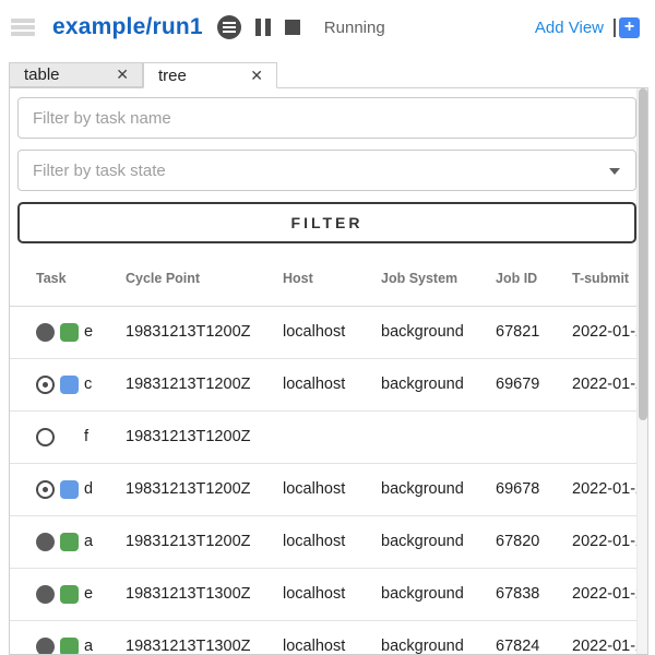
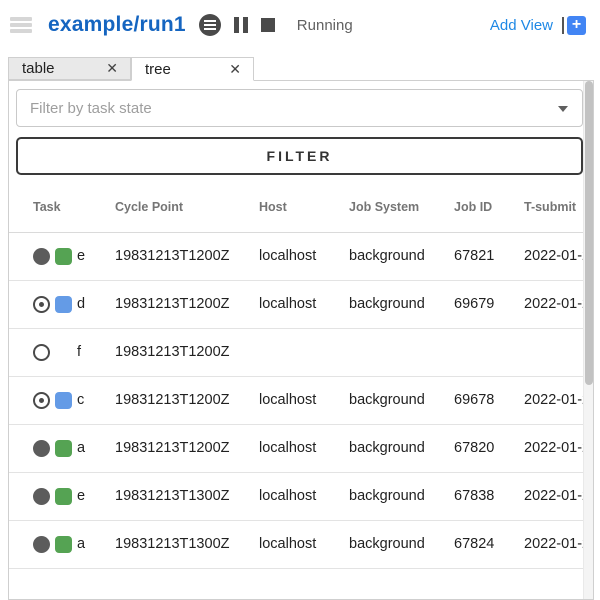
  example/run1
  Running
  Add View
  +
  table
  ✕
  tree
  ✕
- Filter by task name
  Filter by task state
  FILTER
  Task	Cycle Point	Host	Job System	Job ID	T-submit
  e	19831213T1200Z	localhost	background	67821	2022-01-
- c	19831213T1200Z	localhost	background	69679	2022-01-
+ d	19831213T1200Z	localhost	background	69679	2022-01-
  f	19831213T1200Z
- d	19831213T1200Z	localhost	background	69678	2022-01-
+ c	19831213T1200Z	localhost	background	69678	2022-01-
  a	19831213T1200Z	localhost	background	67820	2022-01-
  e	19831213T1300Z	localhost	background	67838	2022-01-
  a	19831213T1300Z	localhost	background	67824	2022-01-
